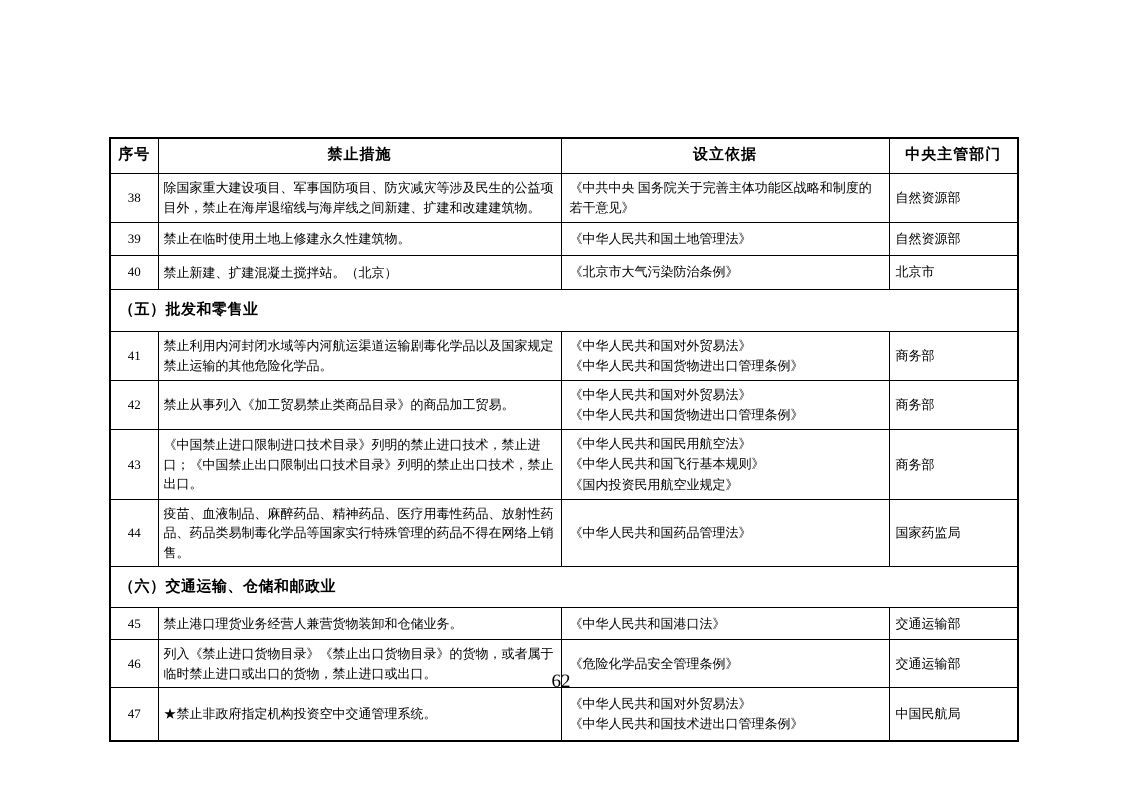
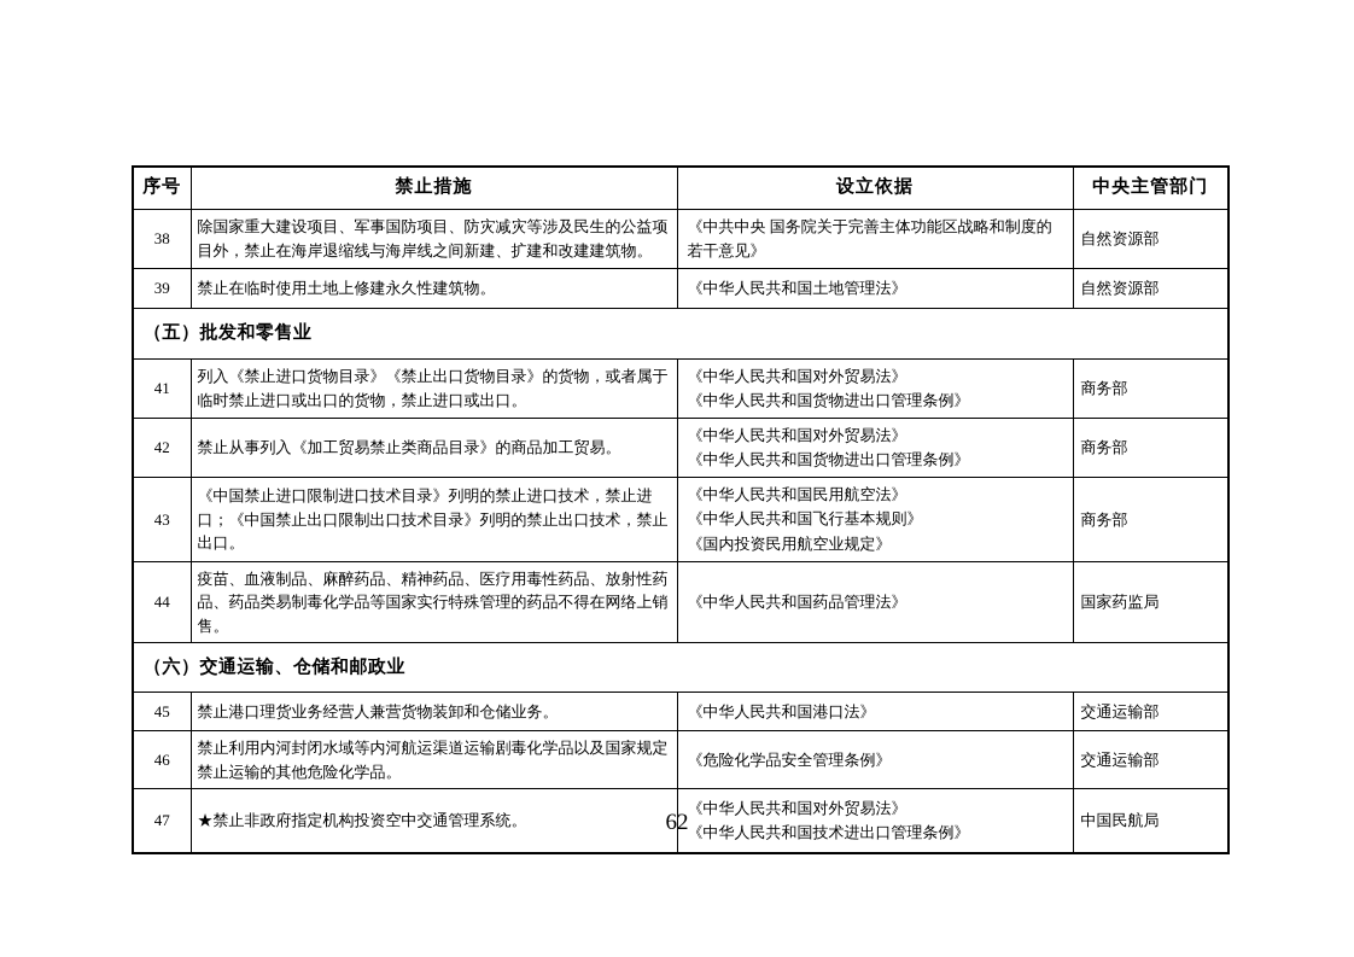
  序号	禁止措施	设立依据	中央主管部门
  38	除国家重大建设项目、军事国防项目、防灾减灾等涉及民生的公益项目外，禁止在海岸退缩线与海岸线之间新建、扩建和改建建筑物。	《中共中央 国务院关于完善主体功能区战略和制度的若干意见》	自然资源部
  39	禁止在临时使用土地上修建永久性建筑物。	《中华人民共和国土地管理法》	自然资源部
- 40	禁止新建、扩建混凝土搅拌站。（北京）	《北京市大气污染防治条例》	北京市
  （五）批发和零售业
- 41	禁止利用内河封闭水域等内河航运渠道运输剧毒化学品以及国家规定禁止运输的其他危险化学品。	《中华人民共和国对外贸易法》 《中华人民共和国货物进出口管理条例》	商务部
+ 41	列入《禁止进口货物目录》《禁止出口货物目录》的货物，或者属于临时禁止进口或出口的货物，禁止进口或出口。	《中华人民共和国对外贸易法》 《中华人民共和国货物进出口管理条例》	商务部
  42	禁止从事列入《加工贸易禁止类商品目录》的商品加工贸易。	《中华人民共和国对外贸易法》 《中华人民共和国货物进出口管理条例》	商务部
  43	《中国禁止进口限制进口技术目录》列明的禁止进口技术，禁止进口；《中国禁止出口限制出口技术目录》列明的禁止出口技术，禁止出口。	《中华人民共和国民用航空法》 《中华人民共和国飞行基本规则》 《国内投资民用航空业规定》	商务部
  44	疫苗、血液制品、麻醉药品、精神药品、医疗用毒性药品、放射性药品、药品类易制毒化学品等国家实行特殊管理的药品不得在网络上销售。	《中华人民共和国药品管理法》	国家药监局
  （六）交通运输、仓储和邮政业
  45	禁止港口理货业务经营人兼营货物装卸和仓储业务。	《中华人民共和国港口法》	交通运输部
- 46	列入《禁止进口货物目录》《禁止出口货物目录》的货物，或者属于临时禁止进口或出口的货物，禁止进口或出口。	《危险化学品安全管理条例》	交通运输部
+ 46	禁止利用内河封闭水域等内河航运渠道运输剧毒化学品以及国家规定禁止运输的其他危险化学品。	《危险化学品安全管理条例》	交通运输部
  47	★禁止非政府指定机构投资空中交通管理系统。	《中华人民共和国对外贸易法》 《中华人民共和国技术进出口管理条例》	中国民航局
  62
